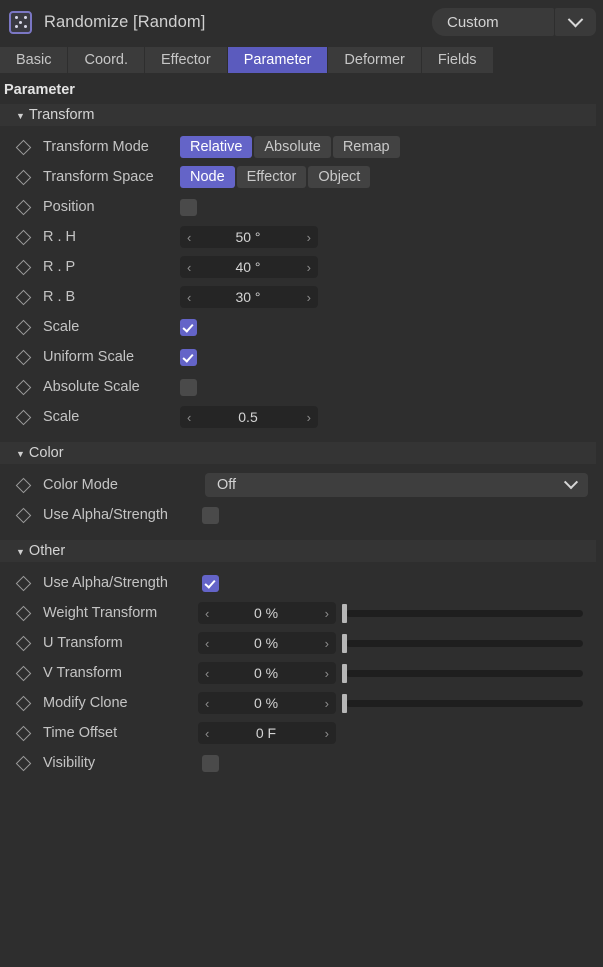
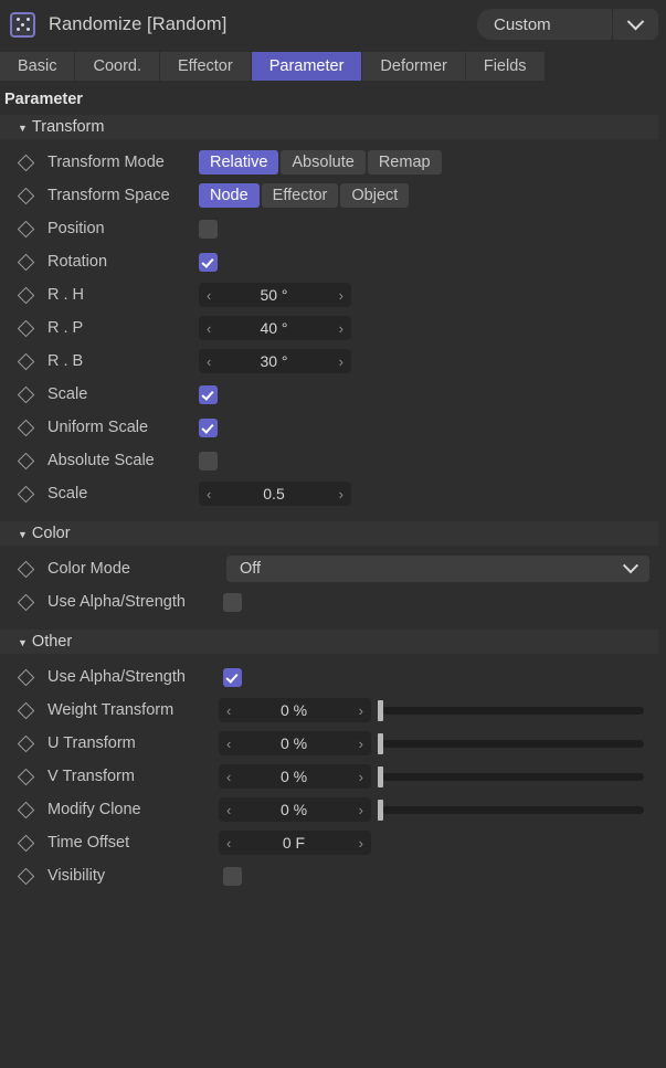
  Randomize [Random]
  Custom
  Basic
  Coord.
  Effector
  Parameter
  Deformer
  Fields
  Parameter
  ▼
  Transform
  Transform Mode
  Relative
  Absolute
  Remap
  Transform Space
  Node
  Effector
  Object
  Position
+ Rotation
  R . H
  ‹
  50 °
  ›
  R . P
  ‹
  40 °
  ›
  R . B
  ‹
  30 °
  ›
  Scale
  Uniform Scale
  Absolute Scale
  Scale
  ‹
  0.5
  ›
  ▼
  Color
  Color Mode
  Off
  Use Alpha/Strength
  ▼
  Other
  Use Alpha/Strength
  Weight Transform
  ‹
  0 %
  ›
  U Transform
  ‹
  0 %
  ›
  V Transform
  ‹
  0 %
  ›
  Modify Clone
  ‹
  0 %
  ›
  Time Offset
  ‹
  0 F
  ›
  Visibility
